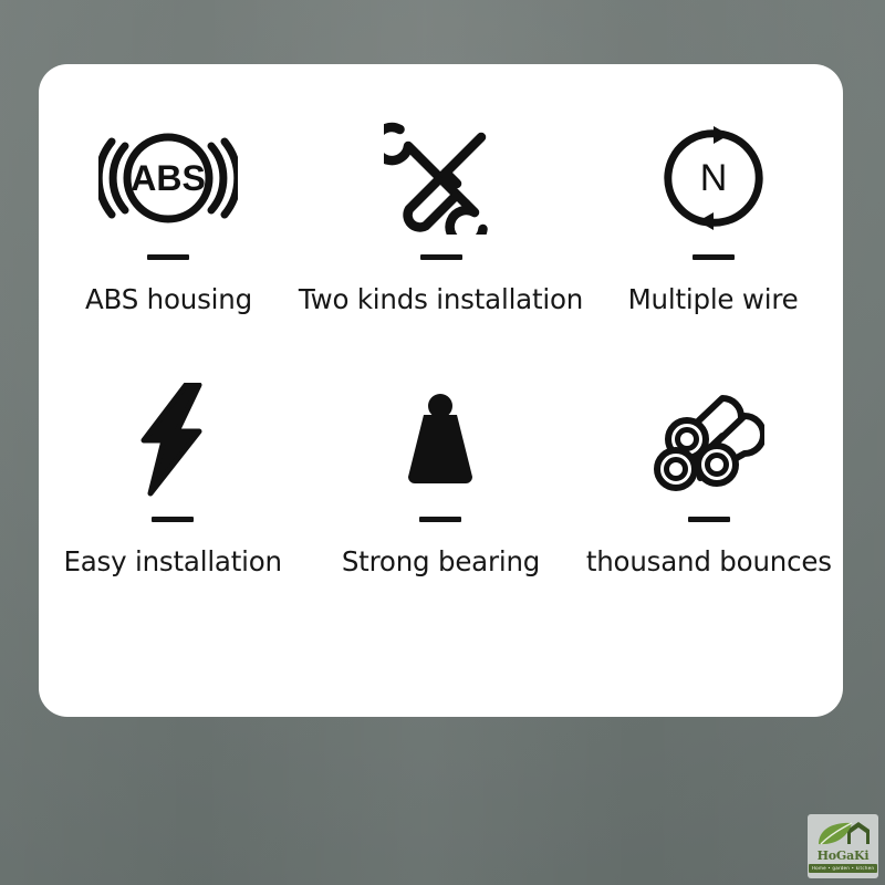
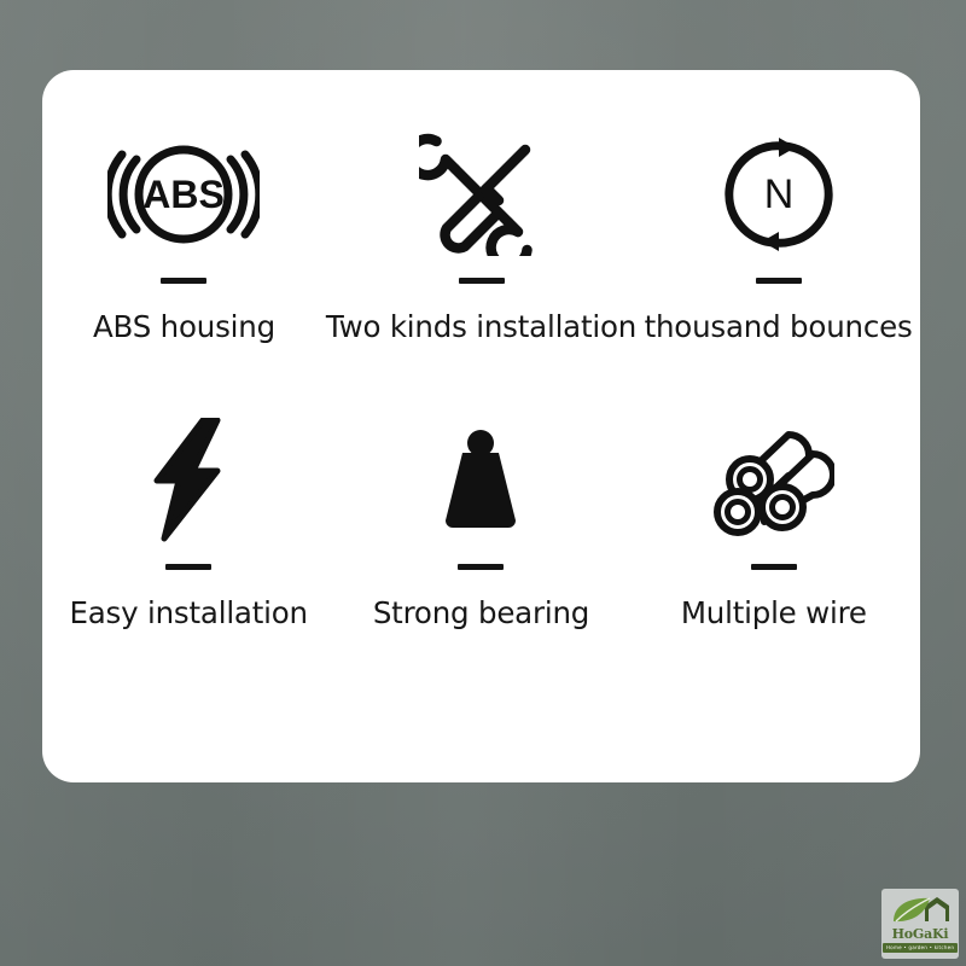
  ABS
  ABS housing
  Two kinds installation
  N
- Multiple wire
+ thousand bounces
  Easy installation
  Strong bearing
- thousand bounces
+ Multiple wire
  HoGaKi
